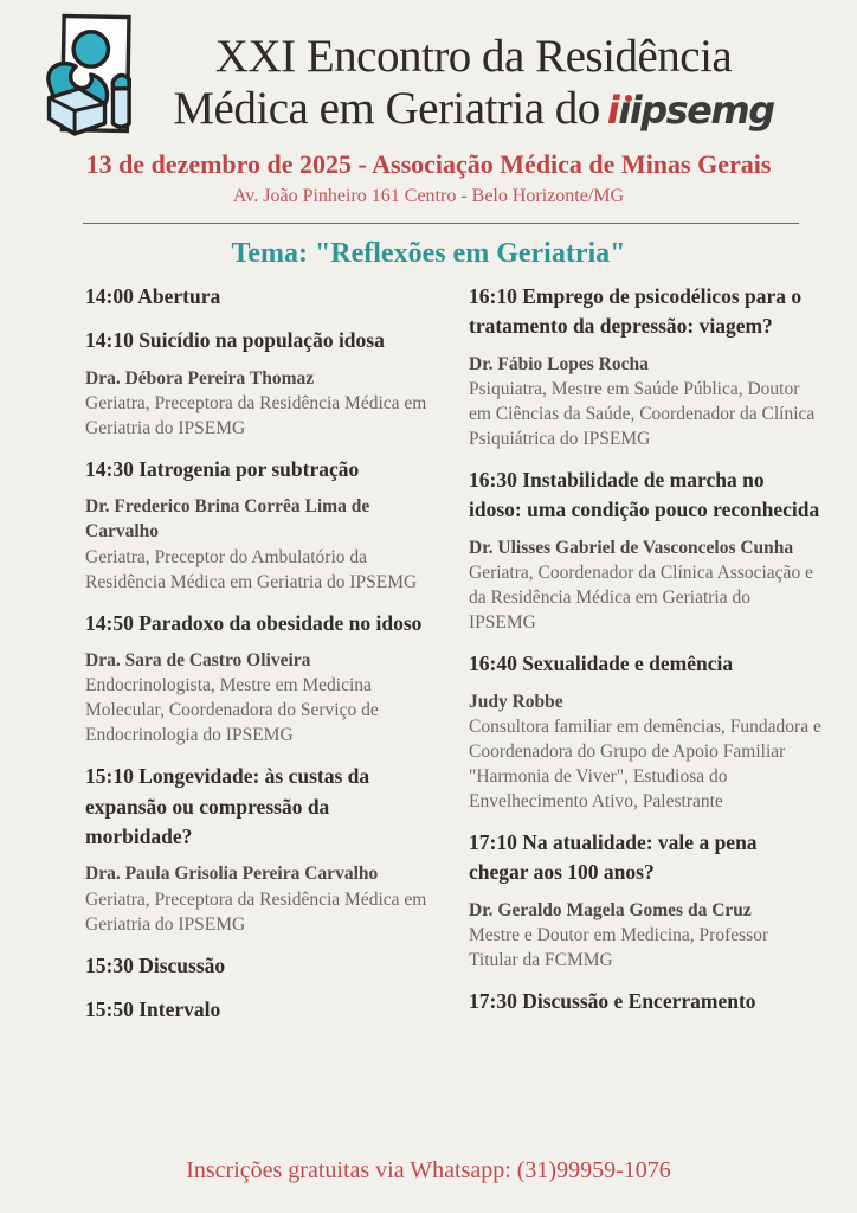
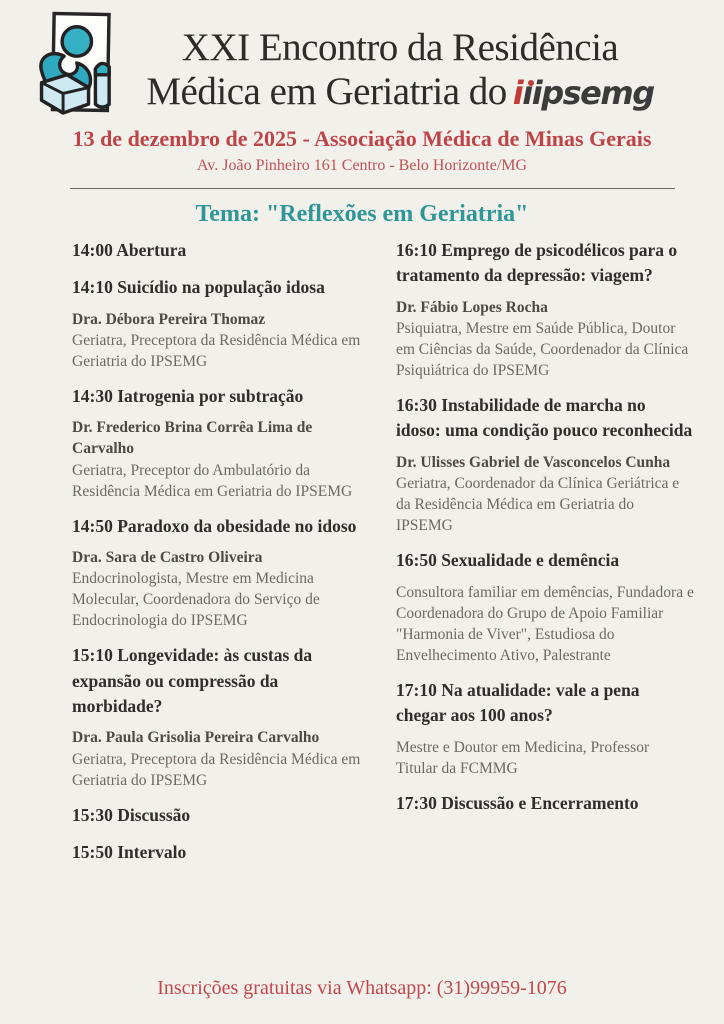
  XXI Encontro da Residência
  Médica em Geriatria do iıipsemg
  13 de dezembro de 2025 - Associação Médica de Minas Gerais
  Av. João Pinheiro 161 Centro - Belo Horizonte/MG
  Tema: "Reflexões em Geriatria"
  14:00 Abertura
  14:10 Suicídio na população idosa
  Dra. Débora Pereira Thomaz
  Geriatra, Preceptora da Residência Médica em Geriatria do IPSEMG
  14:30 Iatrogenia por subtração
  Dr. Frederico Brina Corrêa Lima de Carvalho
  Geriatra, Preceptor do Ambulatório da Residência Médica em Geriatria do IPSEMG
  14:50 Paradoxo da obesidade no idoso
  Dra. Sara de Castro Oliveira
  Endocrinologista, Mestre em Medicina Molecular, Coordenadora do Serviço de Endocrinologia do IPSEMG
  15:10 Longevidade: às custas da expansão ou compressão da morbidade?
  Dra. Paula Grisolia Pereira Carvalho
  Geriatra, Preceptora da Residência Médica em Geriatria do IPSEMG
  15:30 Discussão
  15:50 Intervalo
  16:10 Emprego de psicodélicos para o tratamento da depressão: viagem?
  Dr. Fábio Lopes Rocha
  Psiquiatra, Mestre em Saúde Pública, Doutor em Ciências da Saúde, Coordenador da Clínica Psiquiátrica do IPSEMG
  16:30 Instabilidade de marcha no idoso: uma condição pouco reconhecida
  Dr. Ulisses Gabriel de Vasconcelos Cunha
- Geriatra, Coordenador da Clínica Associação e da Residência Médica em Geriatria do IPSEMG
+ Geriatra, Coordenador da Clínica Geriátrica e da Residência Médica em Geriatria do IPSEMG
- 16:40 Sexualidade e demência
+ 16:50 Sexualidade e demência
- Judy Robbe
  Consultora familiar em demências, Fundadora e Coordenadora do Grupo de Apoio Familiar "Harmonia de Viver", Estudiosa do Envelhecimento Ativo, Palestrante
  17:10 Na atualidade: vale a pena chegar aos 100 anos?
- Dr. Geraldo Magela Gomes da Cruz
  Mestre e Doutor em Medicina, Professor Titular da FCMMG
  17:30 Discussão e Encerramento
  Inscrições gratuitas via Whatsapp: (31)99959-1076
